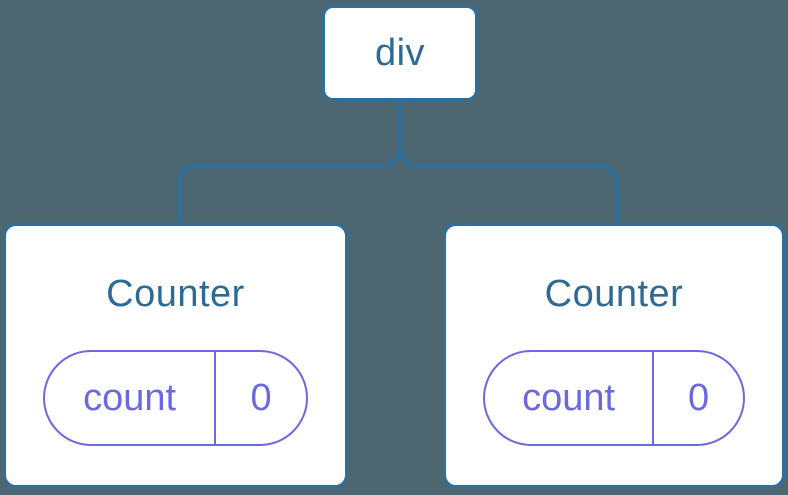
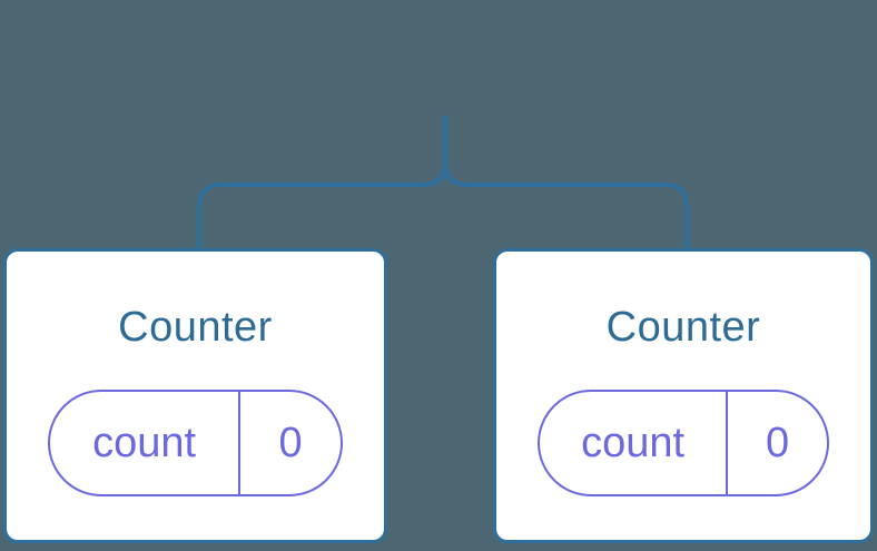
- div
  Counter
  count
  0
  Counter
  count
  0
